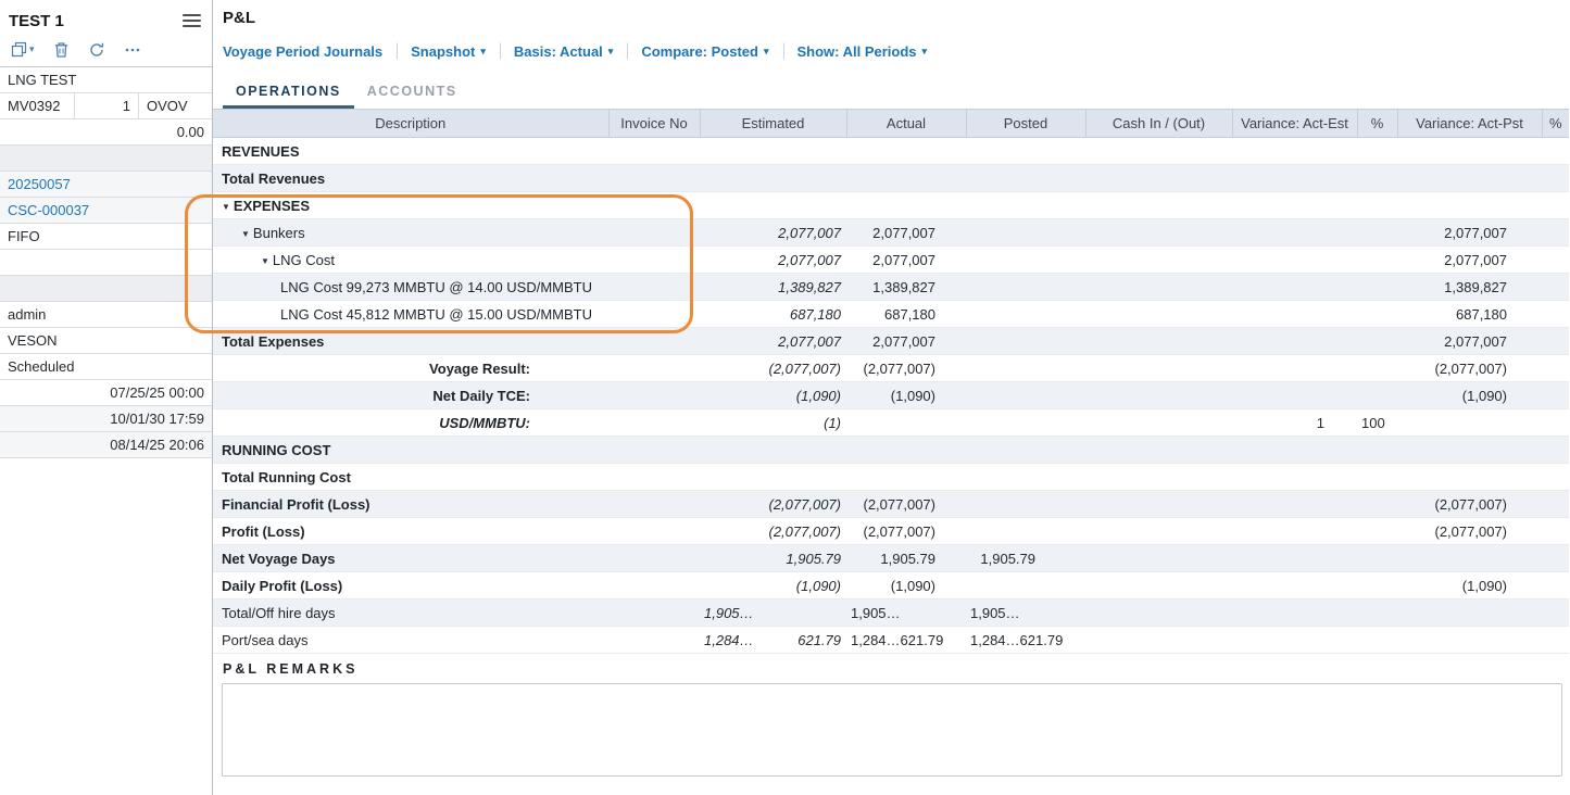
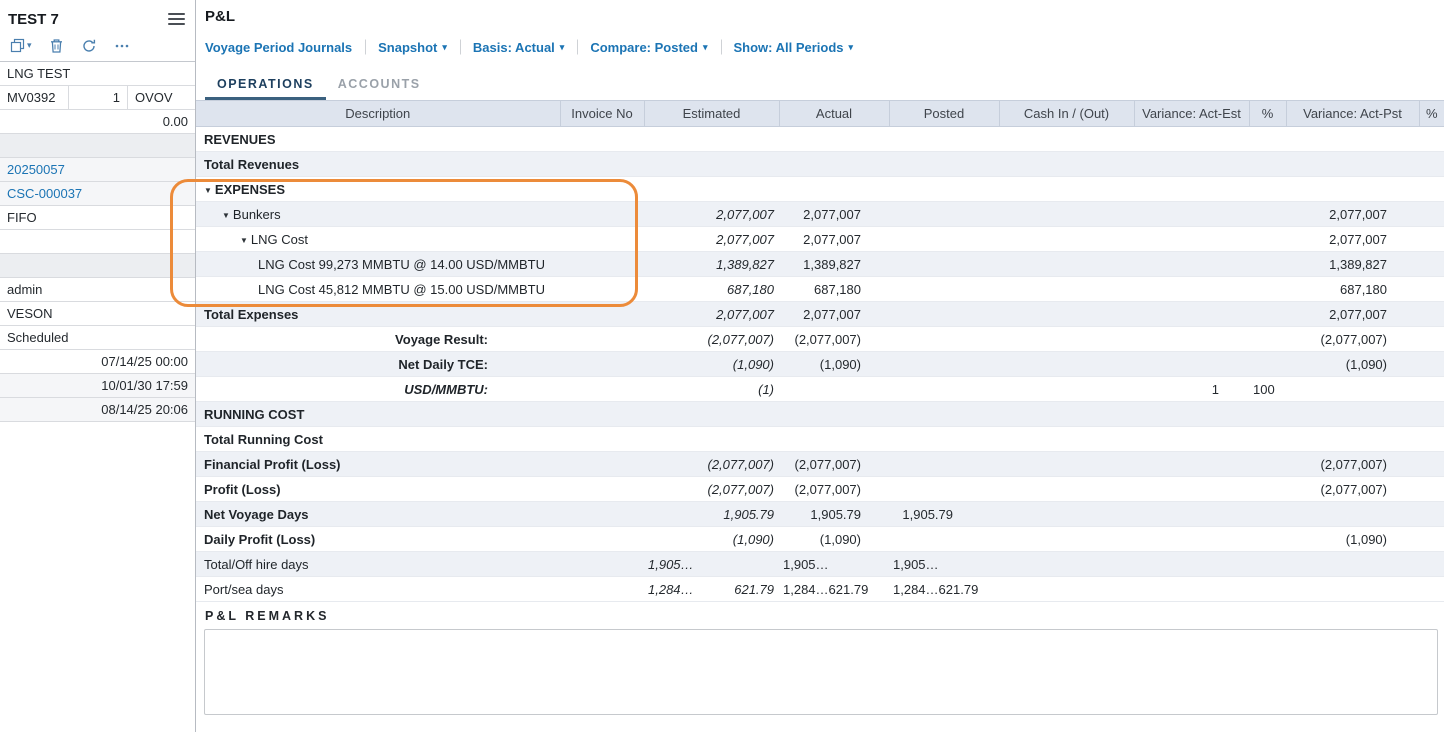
- TEST 1
+ TEST 7
  ▾
  LNG TEST
  MV0392
  1
  OVOV
  0.00
  20250057
  CSC-000037
  FIFO
  admin
  VESON
  Scheduled
- 07/25/25 00:00
+ 07/14/25 00:00
  10/01/30 17:59
  08/14/25 20:06
  P&L
  Voyage Period Journals
  Snapshot
  ▾
  Basis: Actual
  ▾
  Compare: Posted
  ▾
  Show: All Periods
  ▾
  OPERATIONS
  ACCOUNTS
  Description	Invoice No	Estimated	Actual	Posted	Cash In / (Out)	Variance: Act-Est	%	Variance: Act-Pst	%
  REVENUES
  Total Revenues
  ▼ EXPENSES
  ▼ Bunkers		2,077,007	2,077,007					2,077,007
  ▼ LNG Cost		2,077,007	2,077,007					2,077,007
  LNG Cost 99,273 MMBTU @ 14.00 USD/MMBTU		1,389,827	1,389,827					1,389,827
  LNG Cost 45,812 MMBTU @ 15.00 USD/MMBTU		687,180	687,180					687,180
  Total Expenses		2,077,007	2,077,007					2,077,007
  Voyage Result:		(2,077,007)	(2,077,007)					(2,077,007)
  Net Daily TCE:		(1,090)	(1,090)					(1,090)
  USD/MMBTU:		(1)				1	100
  RUNNING COST
  Total Running Cost
  Financial Profit (Loss)		(2,077,007)	(2,077,007)					(2,077,007)
  Profit (Loss)		(2,077,007)	(2,077,007)					(2,077,007)
  Net Voyage Days		1,905.79	1,905.79	1,905.79
  Daily Profit (Loss)		(1,090)	(1,090)					(1,090)
  Total/Off hire days		1,905…	1,905…	1,905…
  Port/sea days		1,284… 621.79	1,284…621.79	1,284…621.79
  P&L REMARKS
